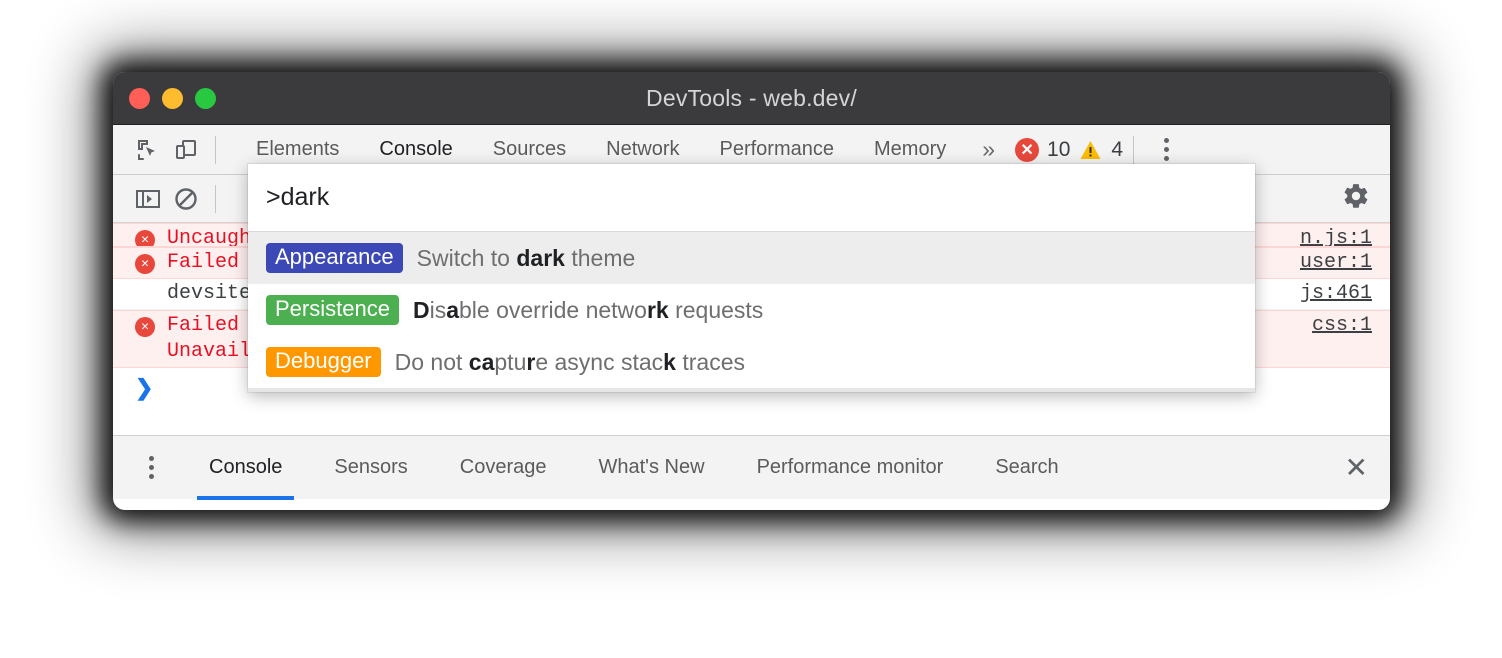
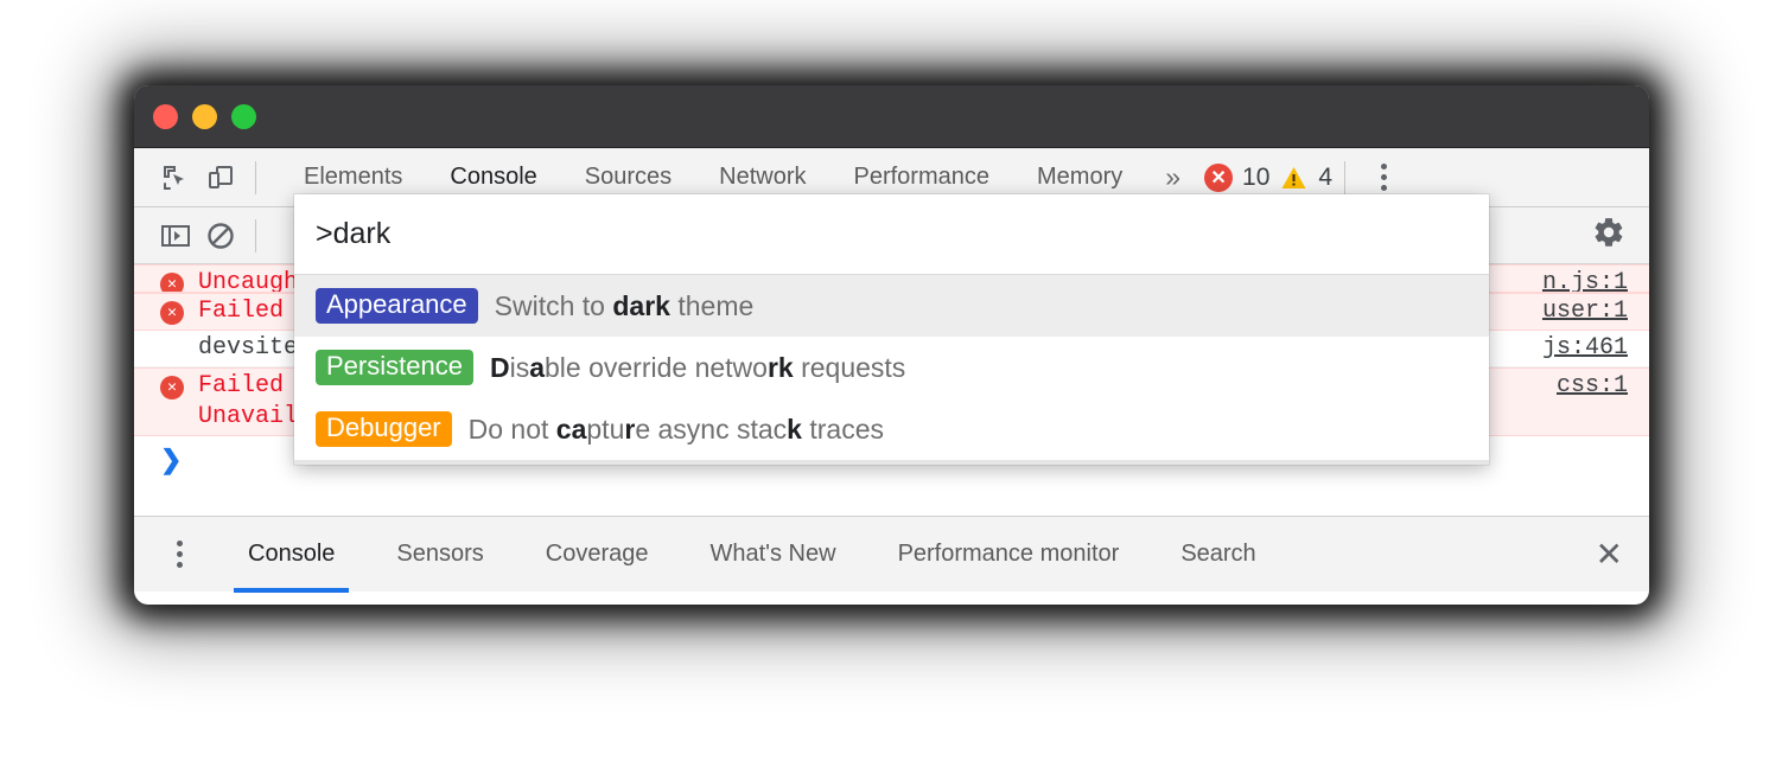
- DevTools - web.dev/
  Elements
  Console
  Sources
  Network
  Performance
  Memory
  »
  ✕
  10
  4
  ✕
  Uncaugh
  n.js:1
  ✕
  Failed
  user:1
  devsite
  js:461
  ✕
  Failed
  Unavail
  css:1
  ❯
  Console
  Sensors
  Coverage
  What's New
  Performance monitor
  Search
  ✕
  >dark
  Appearance
  Switch to dark theme
  Persistence
  Disable override network requests
  Debugger
  Do not capture async stack traces
